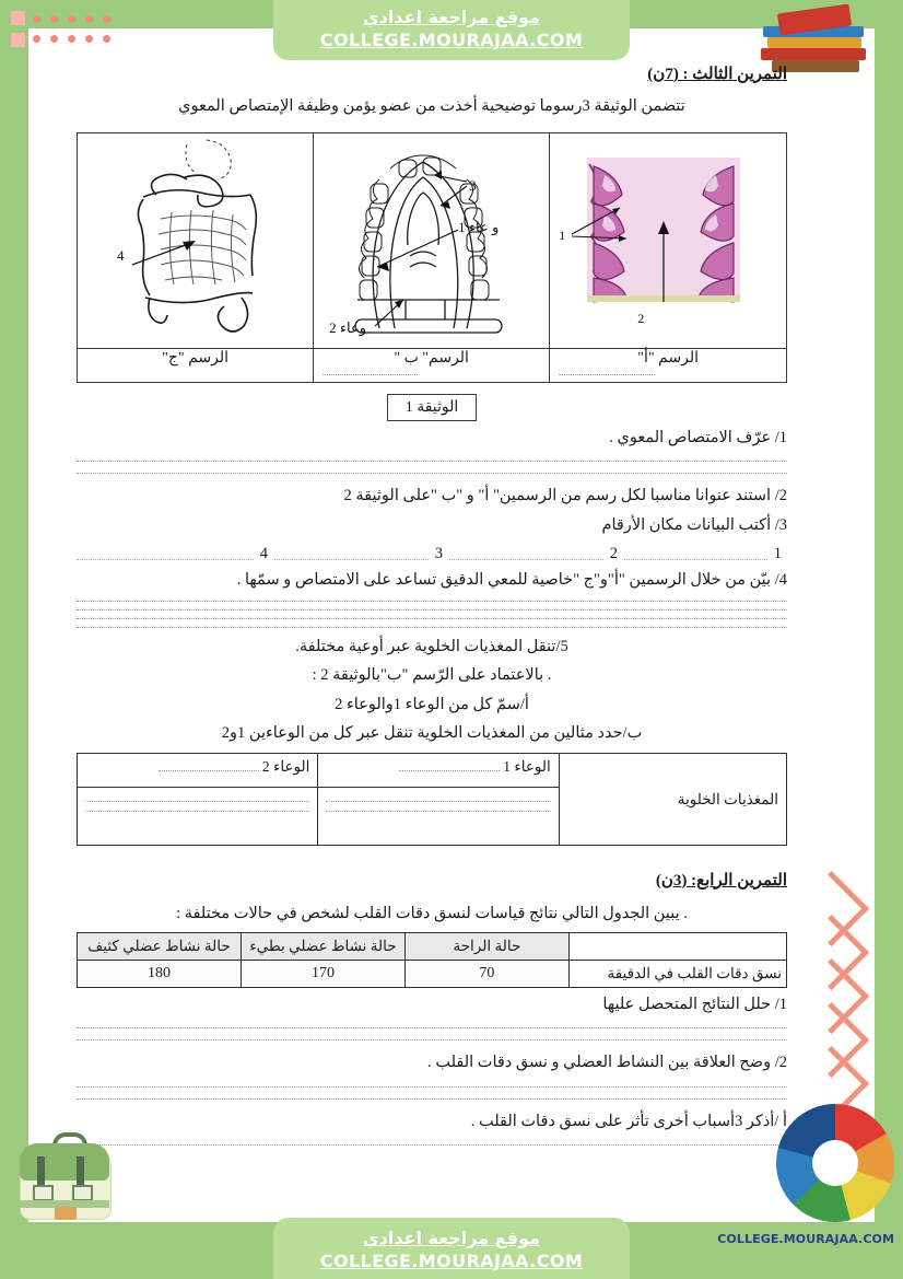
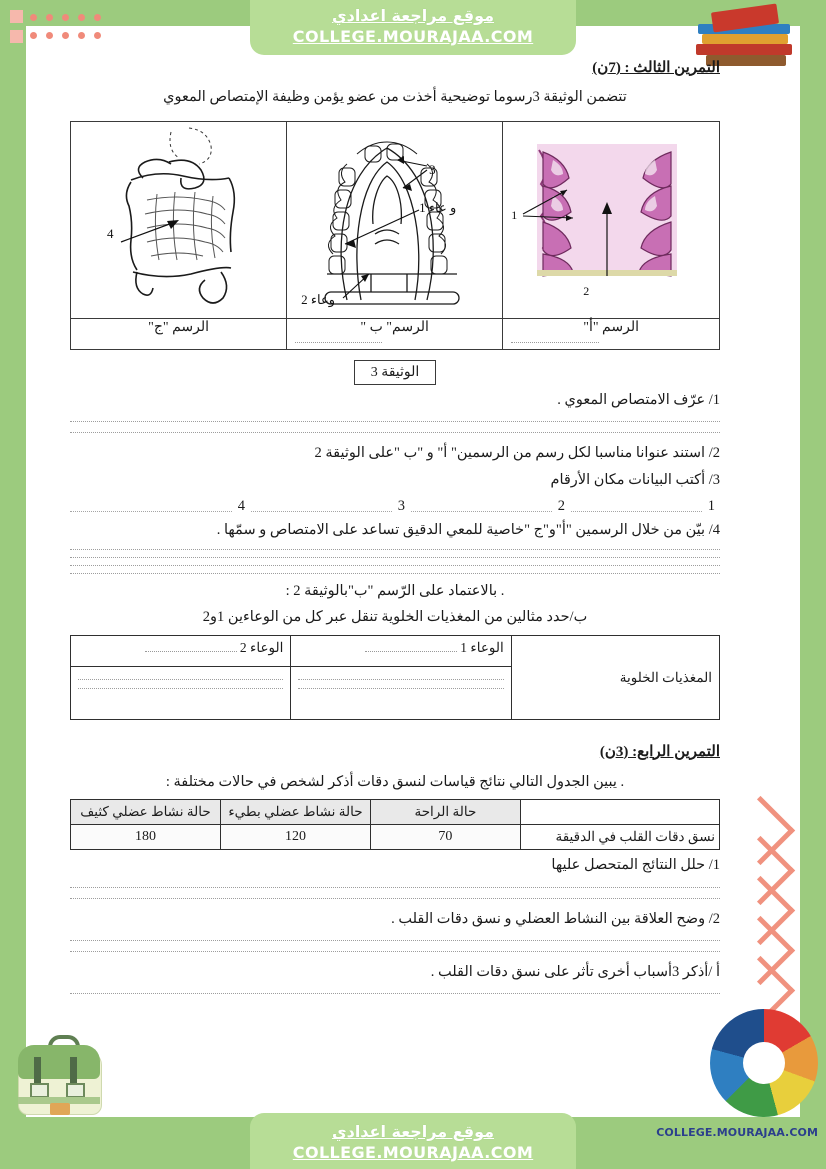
  موقع مراجعة اعدادي
  COLLEGE.MOURAJAA.COM
  التمرين الثالث : (7ن)
  تتضمن الوثيقة 3رسوما توضيحية أخذت من عضو يؤمن وظيفة الإمتصاص المعوي
  1 2	3 و عاء 1 وعاء 2	4
  الرسم "أ"	الرسم" ب "	الرسم "ج"
- الوثيقة 1
+ الوثيقة 3
  1/ عرّف الامتصاص المعوي .
  2/ استند عنوانا مناسبا لكل رسم من الرسمين" أ" و "ب "على الوثيقة 2
  3/ أكتب البيانات مكان الأرقام
  1
  2
  3
  4
  4/ بيّن من خلال الرسمين "أ"و"ج "خاصية للمعي الدقيق تساعد على الامتصاص و سمّها .
- 5/تنقل المغذيات الخلوية عبر أوعية مختلفة.
  . بالاعتماد على الرّسم "ب"بالوثيقة 2 :
- أ/سمّ كل من الوعاء 1والوعاء 2
  ب/حدد مثالين من المغذيات الخلوية تنقل عبر كل من الوعاءين 1و2
  	الوعاء 1	الوعاء 2
  المغذيات الخلوية
  التمرين الرابع: (3ن)
- . يبين الجدول التالي نتائج قياسات لنسق دقات القلب لشخص في حالات مختلفة :
+ . يبين الجدول التالي نتائج قياسات لنسق دقات أذكر لشخص في حالات مختلفة :
  	حالة الراحة	حالة نشاط عضلي بطيء	حالة نشاط عضلي كثيف
- نسق دقات القلب في الدقيقة	70	170	180
+ نسق دقات القلب في الدقيقة	70	120	180
  1/ حلل النتائج المتحصل عليها
  2/ وضح العلاقة بين النشاط العضلي و نسق دقات القلب .
  أ /أذكر 3أسباب أخرى تأثر على نسق دقات القلب .
  COLLEGE.MOURAJAA.COM
  موقع مراجعة اعدادي
  COLLEGE.MOURAJAA.COM
